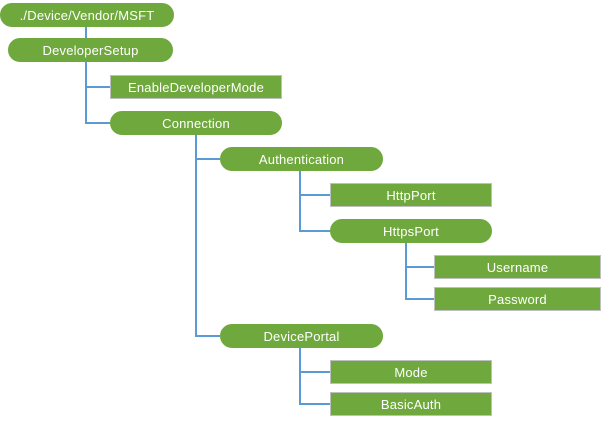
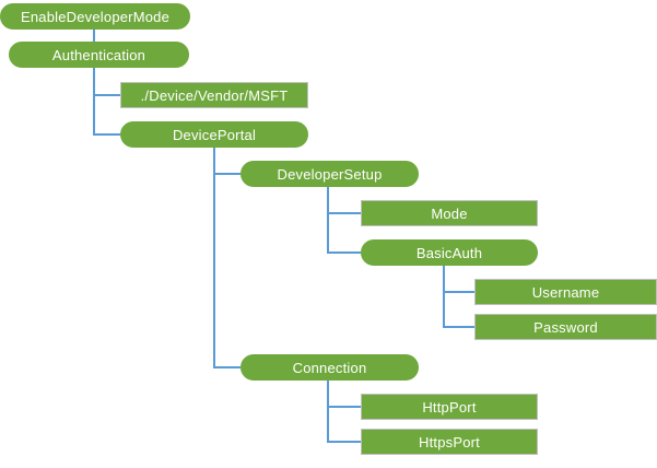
- ./Device/Vendor/MSFT
+ EnableDeveloperMode
- DeveloperSetup
+ Authentication
- EnableDeveloperMode
+ ./Device/Vendor/MSFT
- Connection
+ DevicePortal
- Authentication
+ DeveloperSetup
- HttpPort
+ Mode
- HttpsPort
+ BasicAuth
  Username
  Password
- DevicePortal
+ Connection
- Mode
+ HttpPort
- BasicAuth
+ HttpsPort
